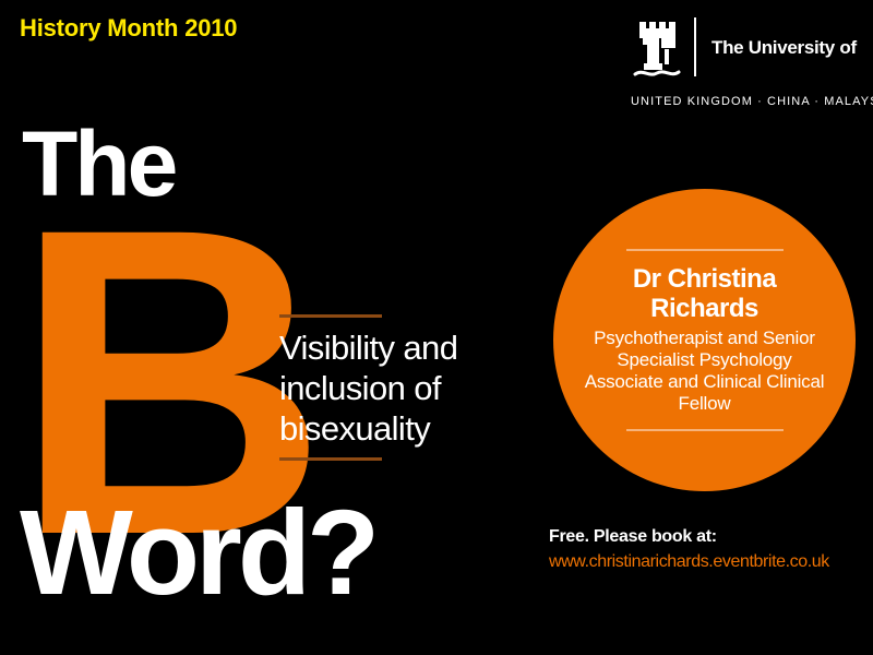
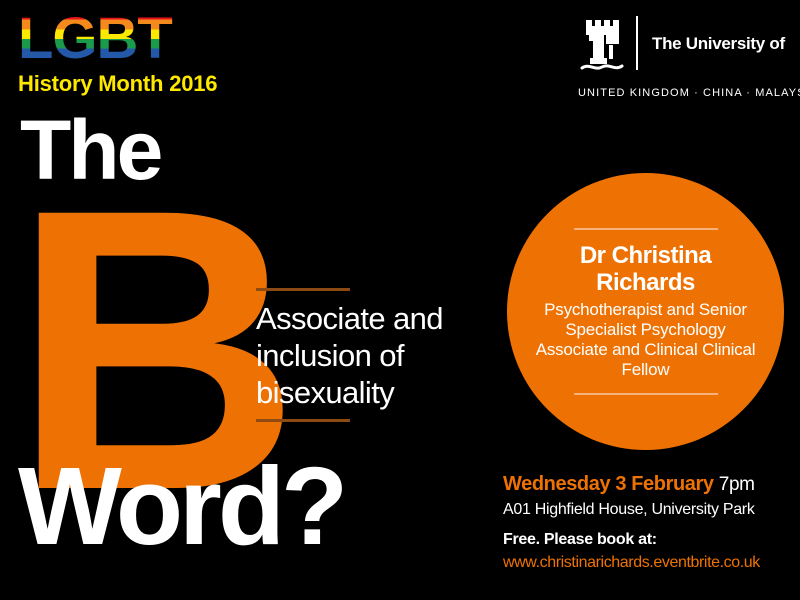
+ LGBT
- History Month 2010
+ History Month 2016
  The University of
  UNITED KINGDOM · CHINA · MALAY
  The
  B
  Word?
- Visibility and inclusion of bisexuality
+ Associate and inclusion of bisexuality
  Dr Christina Richards
  Psychotherapist and Senior Specialist Psychology Associate and Clinical Clinical Fellow
+ Wednesday 3 February 7pm
+ A01 Highfield House, University Park
  Free. Please book at:
  www.christinarichards.eventbrite.co.uk
